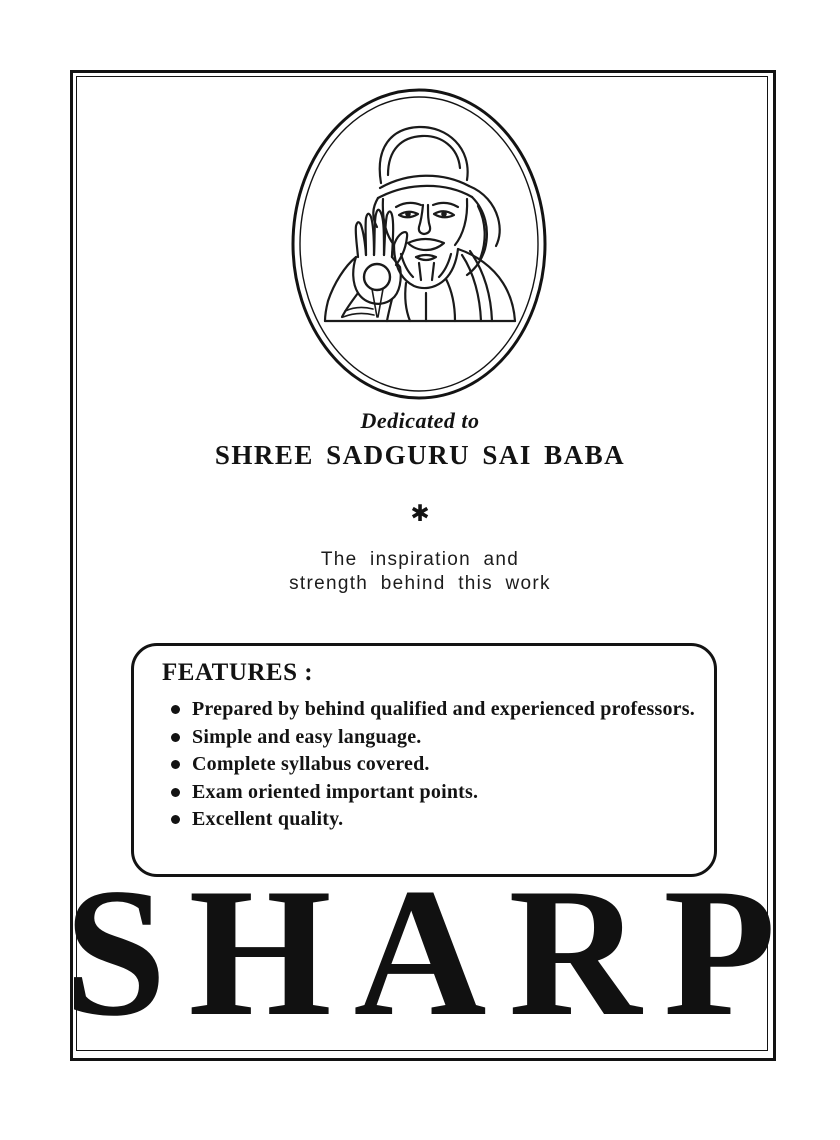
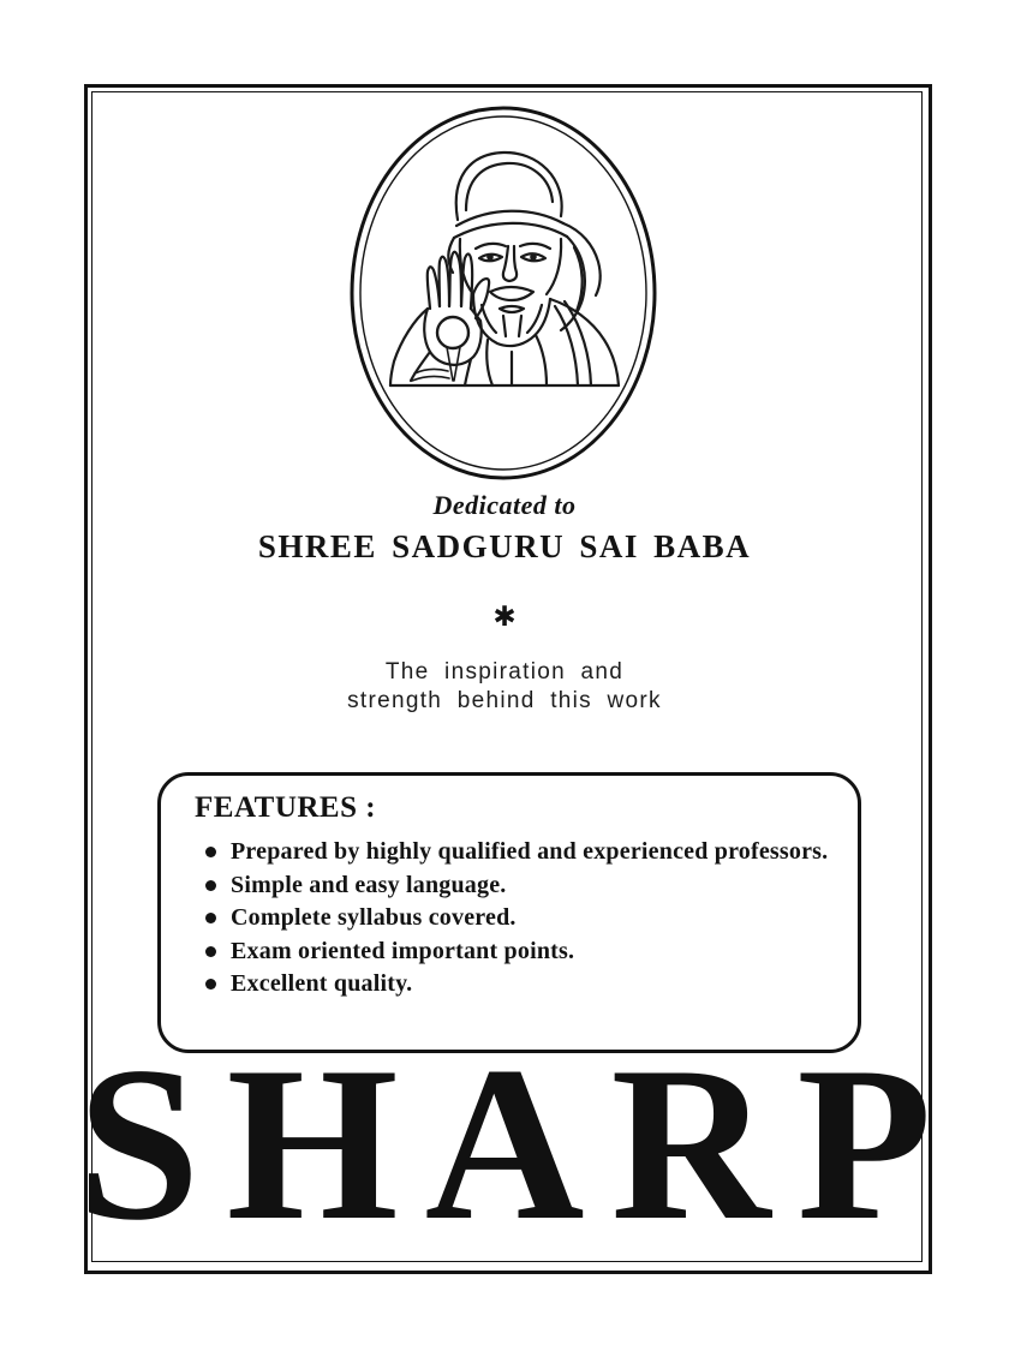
  Dedicated to
  SHREE SADGURU SAI BABA
  ✱
  The inspiration and
  strength behind this work
  FEATURES :
- Prepared by behind qualified and experienced professors.
+ Prepared by highly qualified and experienced professors.
  Simple and easy language.
  Complete syllabus covered.
  Exam oriented important points.
  Excellent quality.
  SHARP
